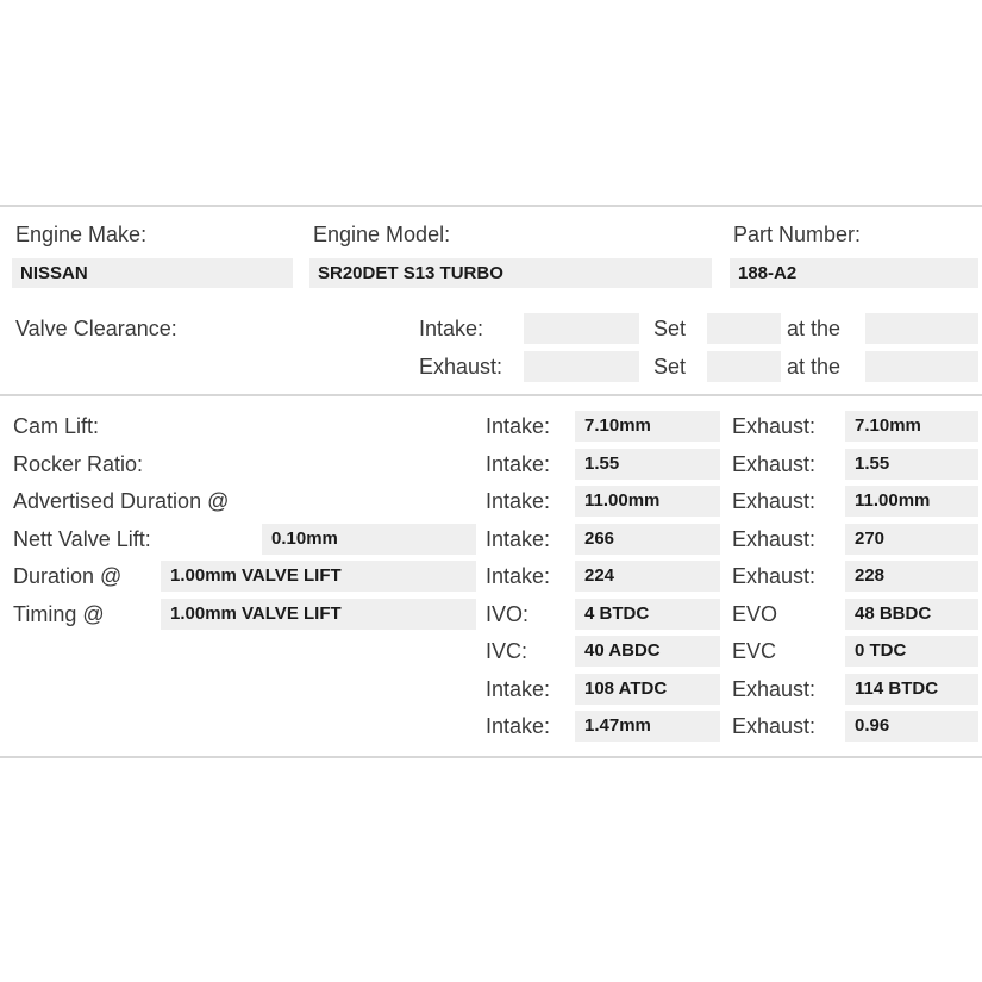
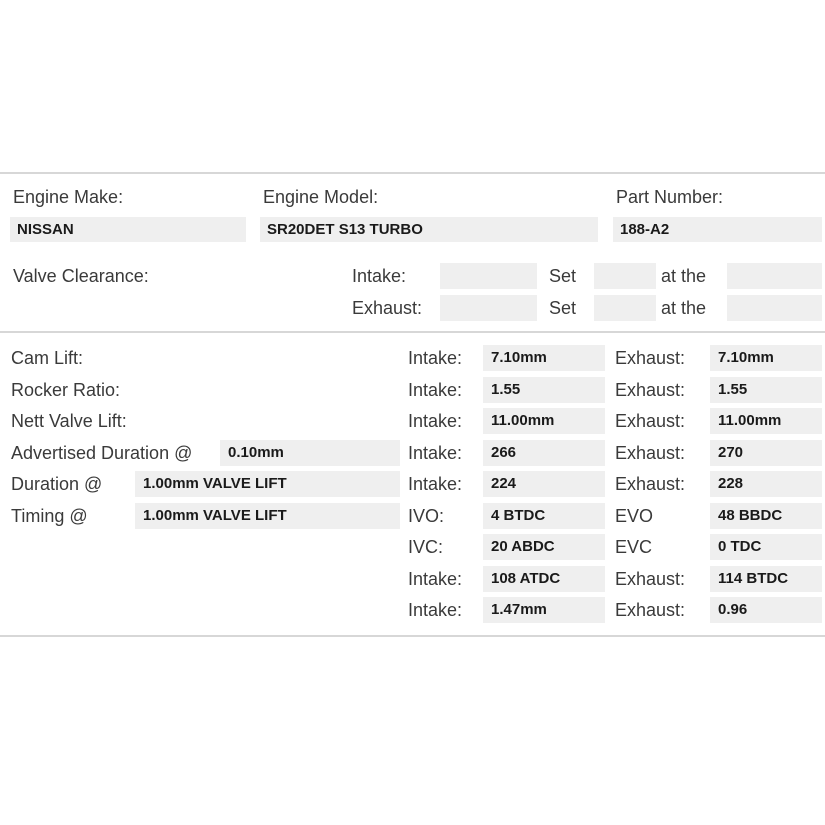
  Engine Make:
  NISSAN
  Engine Model:
  SR20DET S13 TURBO
  Part Number:
  188-A2
  Valve Clearance:
  Intake:
  Set
  at the
  Exhaust:
  Set
  at the
  Cam Lift:
  Intake:
  7.10mm
  Exhaust:
  7.10mm
  Rocker Ratio:
  Intake:
  1.55
  Exhaust:
  1.55
- Advertised Duration @
+ Nett Valve Lift:
  Intake:
  11.00mm
  Exhaust:
  11.00mm
- Nett Valve Lift:
+ Advertised Duration @
  0.10mm
  Intake:
  266
  Exhaust:
  270
  Duration @
  1.00mm VALVE LIFT
  Intake:
  224
  Exhaust:
  228
  Timing @
  1.00mm VALVE LIFT
  IVO:
  4 BTDC
  EVO
  48 BBDC
  IVC:
- 40 ABDC
+ 20 ABDC
  EVC
  0 TDC
  Intake:
  108 ATDC
  Exhaust:
  114 BTDC
  Intake:
  1.47mm
  Exhaust:
  0.96
